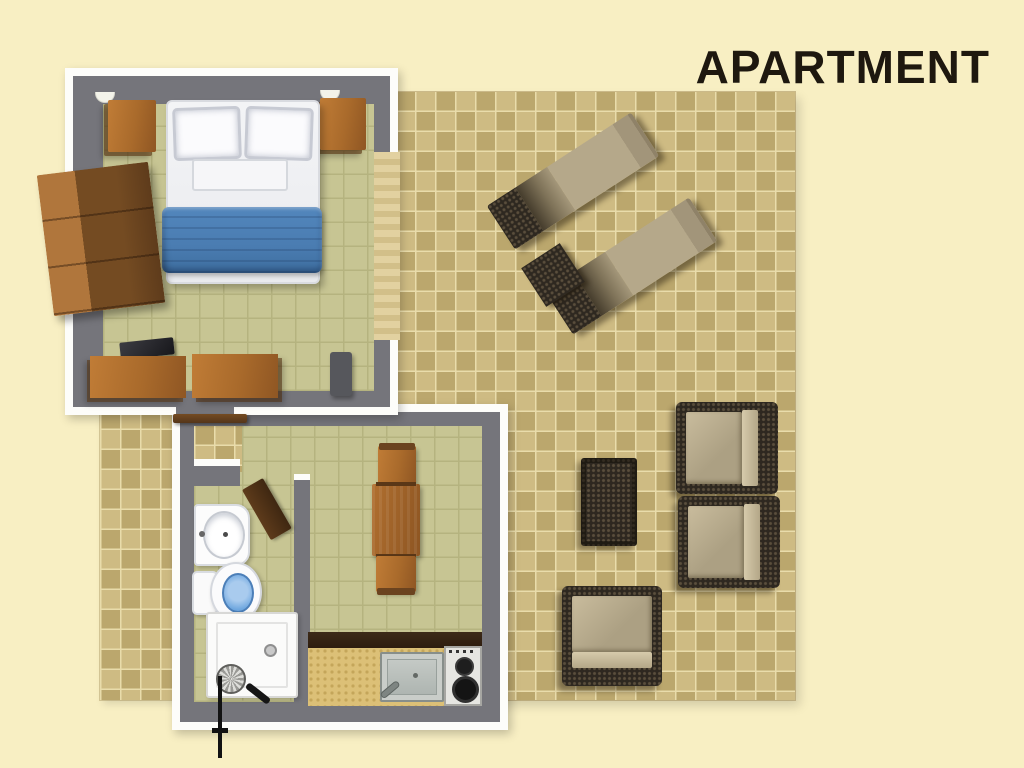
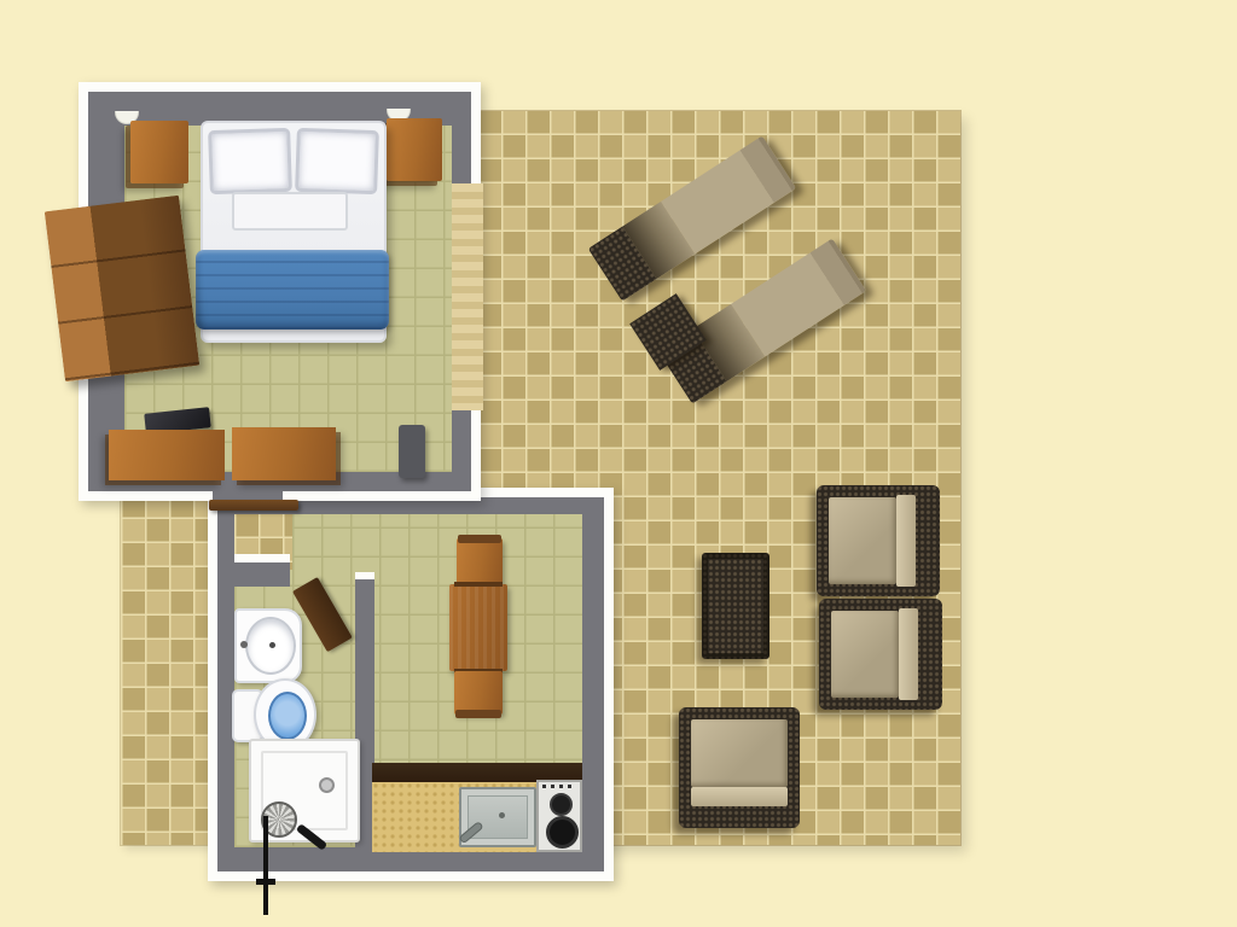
- APARTMENT
